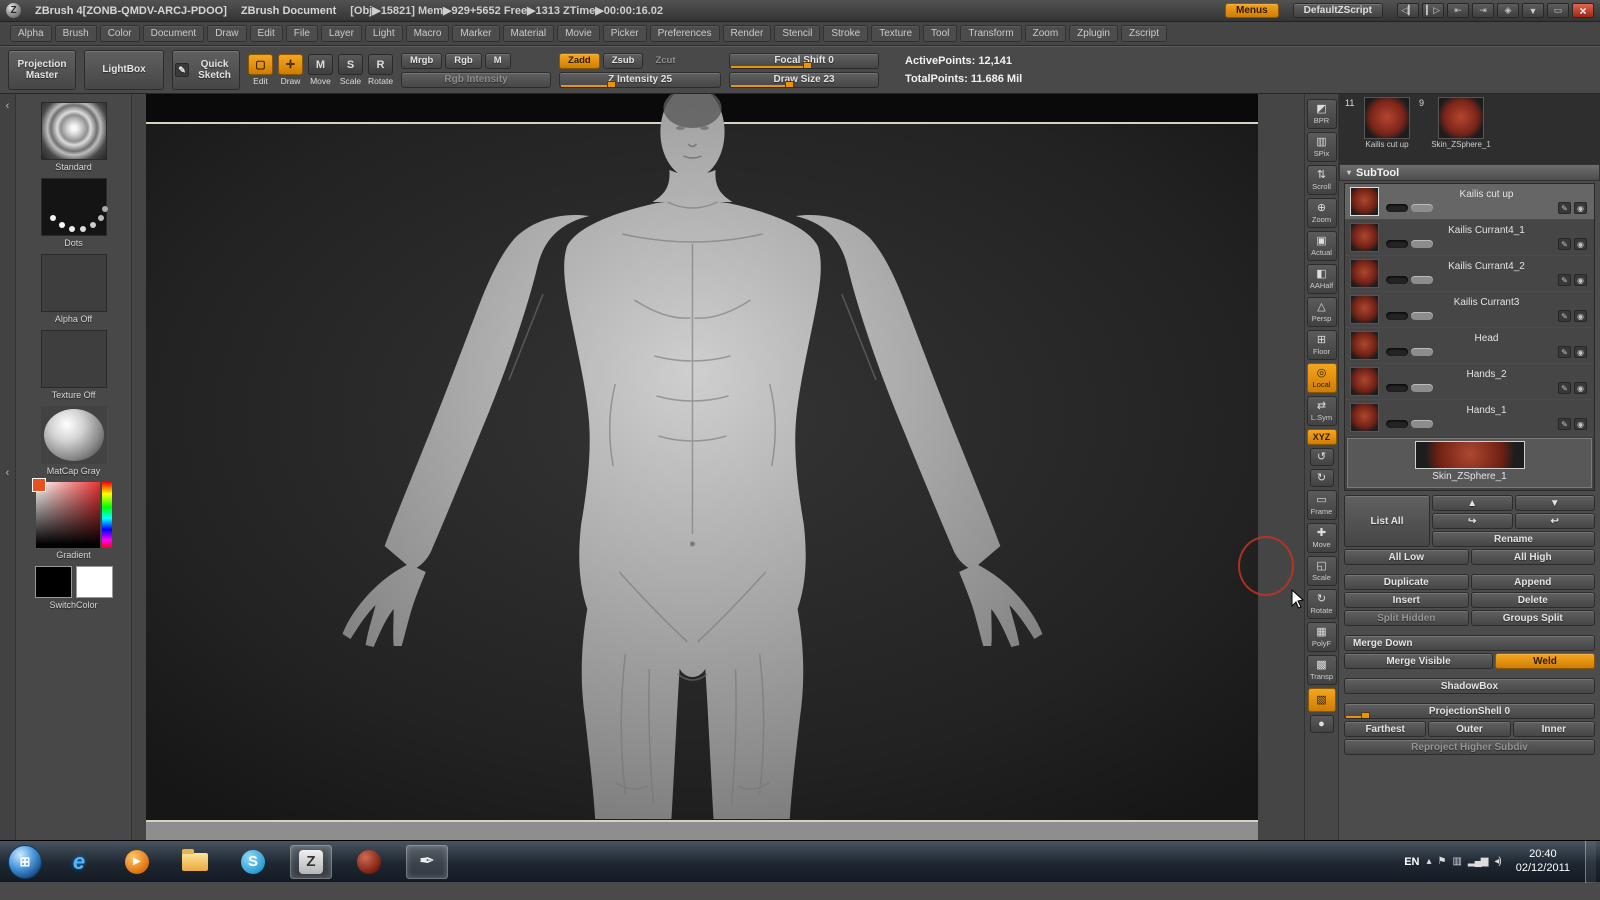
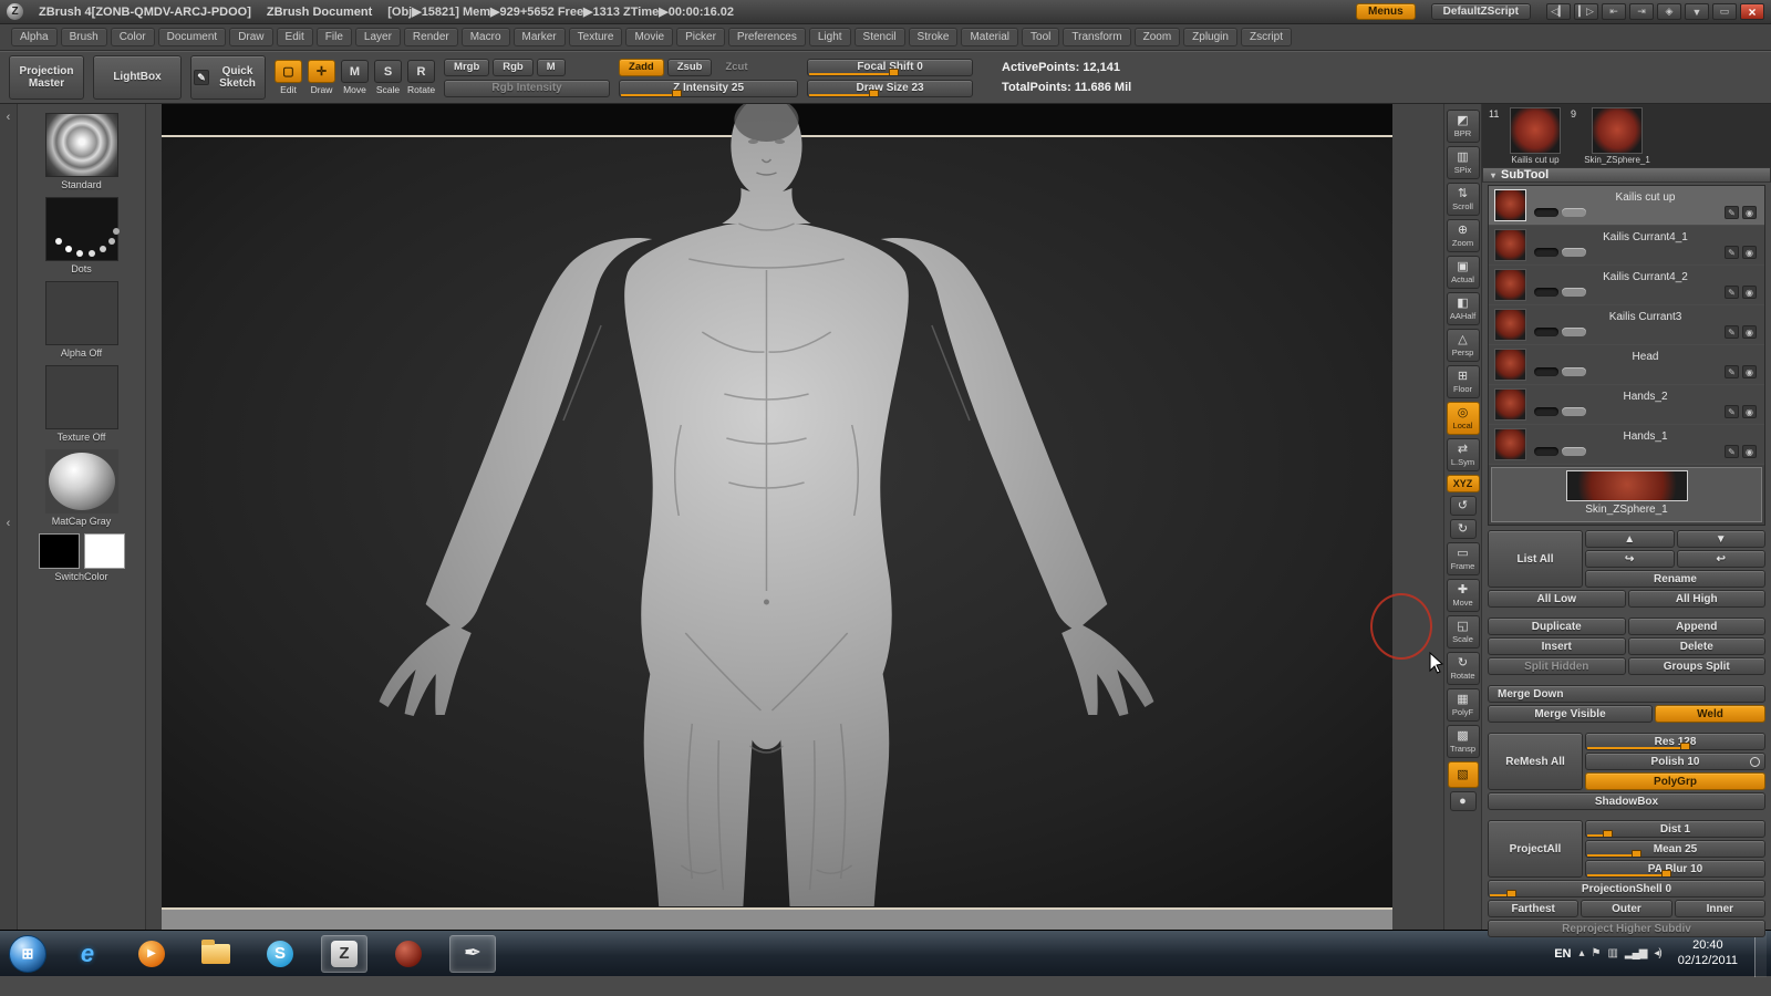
  Z
  ZBrush 4[ZONB-QMDV-ARCJ-PDOO]
  ZBrush Document
  [Obj▶15821] Mem▶929+5652 Free▶1313 ZTime▶00:00:16.02
  Menus
  DefaultZScript
  ◁▎
  ▎▷
  ⇤
  ⇥
  ◈
  ▼
  ▭
  ×
  Alpha
  Brush
  Color
  Document
  Draw
  Edit
  File
  Layer
- Light
+ Render
  Macro
  Marker
- Material
+ Texture
  Movie
  Picker
  Preferences
- Render
+ Light
  Stencil
  Stroke
- Texture
+ Material
  Tool
  Transform
  Zoom
  Zplugin
  Zscript
  Projection Master
  LightBox
  ✎
  Quick Sketch
  ▢
  Edit
  ✛
  Draw
  M
  Move
  S
  Scale
  R
  Rotate
  Mrgb
  Rgb
  M
  Rgb Intensity
  Zadd
  Zsub
  Zcut
  Z Intensity 25
  Focal Shift 0
  Draw Size 23
  ActivePoints: 12,141
  TotalPoints: 11.686 Mil
  ‹
  ‹
  Standard
  Dots
  Alpha Off
  Texture Off
  MatCap Gray
- Gradient
  SwitchColor
  ◩
  BPR
  ▥
  SPix
  ⇅
  Scroll
  ⊕
  Zoom
  ▣
  Actual
  ◧
  AAHalf
  △
  Persp
  ⊞
  Floor
  ◎
  Local
  ⇄
  L.Sym
  XYZ
  ↺
  ↻
  ▭
  Frame
  ✚
  Move
  ◱
  Scale
  ↻
  Rotate
  ▦
  PolyF
  ▩
  Transp
  ▧
  ●
  11
  Kailis cut up
  9
  Skin_ZSphere_1
  ▾
  SubTool
  Kailis cut up
  ✎
  ◉
  Kailis Currant4_1
  ✎
  ◉
  Kailis Currant4_2
  ✎
  ◉
  Kailis Currant3
  ✎
  ◉
  Head
  ✎
  ◉
  Hands_2
  ✎
  ◉
  Hands_1
  ✎
  ◉
  Skin_ZSphere_1
  List All
  ▲
  ▼
  ↪
  ↩
  Rename
  All Low
  All High
  Duplicate
  Append
  Insert
  Delete
  Split Hidden
  Groups Split
  Merge Down
  Merge Visible
  Weld
+ ReMesh All
+ Res 128
+ Polish 10
+ PolyGrp
  ShadowBox
+ ProjectAll
+ Dist 1
+ Mean 25
+ PA Blur 10
  ProjectionShell 0
  Farthest
  Outer
  Inner
  Reproject Higher Subdiv
  ⊞
  e
  ▶
  S
  Z
  ✒
  EN
  ▴
  ⚑
  ▥
  ▂▄▆
  ◂)
  20:40
  02/12/2011
